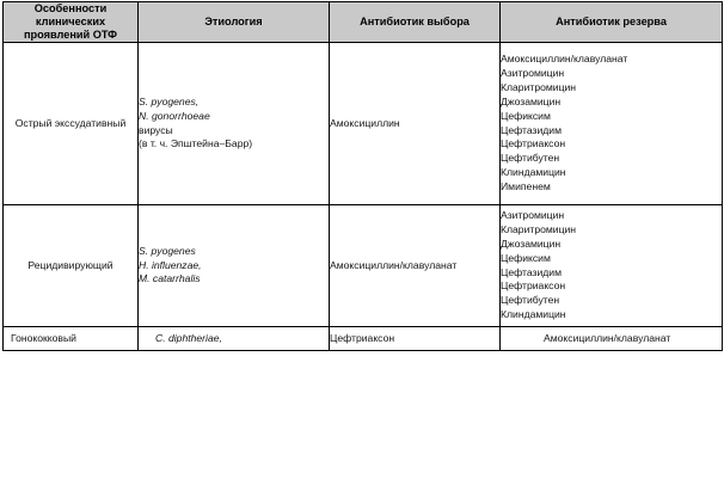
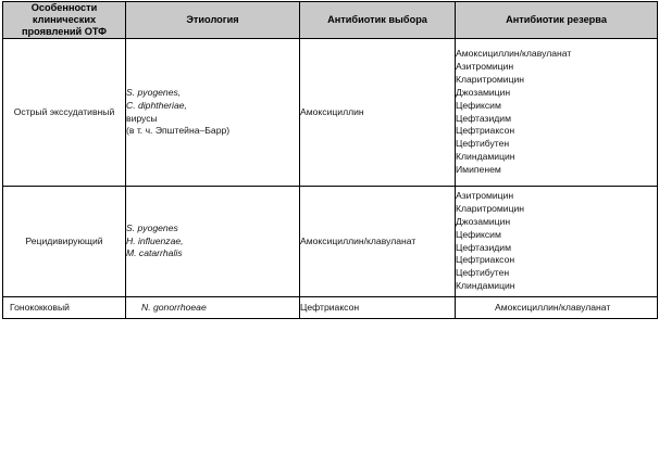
  Особенности клинических проявлений ОТФ	Этиология	Антибиотик выбора	Антибиотик резерва
- Острый экссудативный	S. pyogenes, N. gonorrhoeae вирусы (в т. ч. Эпштейна–Барр)	Амоксициллин	Амоксициллин/клавуланат Азитромицин Кларитромицин Джозамицин Цефиксим Цефтазидим Цефтриаксон Цефтибутен Клиндамицин Имипенем
+ Острый экссудативный	S. pyogenes, C. diphtheriae, вирусы (в т. ч. Эпштейна–Барр)	Амоксициллин	Амоксициллин/клавуланат Азитромицин Кларитромицин Джозамицин Цефиксим Цефтазидим Цефтриаксон Цефтибутен Клиндамицин Имипенем
  Рецидивирующий	S. pyogenes H. influenzae, M. catarrhalis	Амоксициллин/клавуланат	Азитромицин Кларитромицин Джозамицин Цефиксим Цефтазидим Цефтриаксон Цефтибутен Клиндамицин
- Гонококковый	C. diphtheriae,	Цефтриаксон	Амоксициллин/клавуланат
+ Гонококковый	N. gonorrhoeae	Цефтриаксон	Амоксициллин/клавуланат
